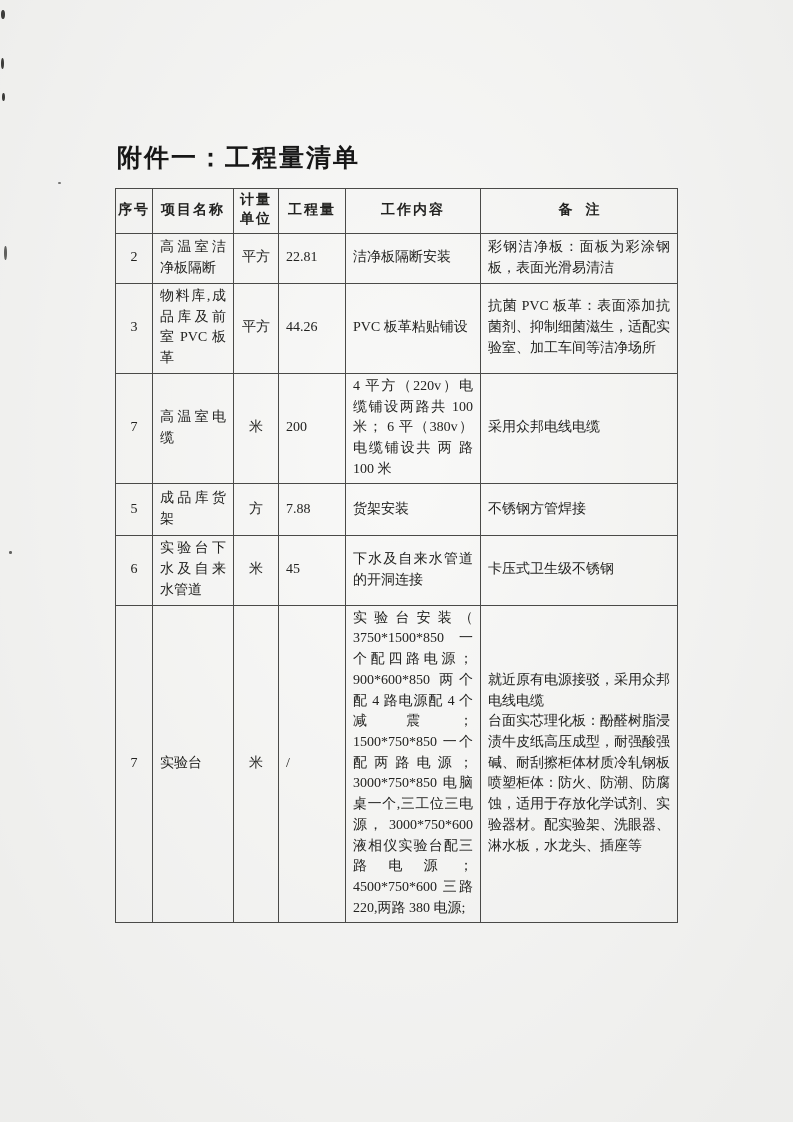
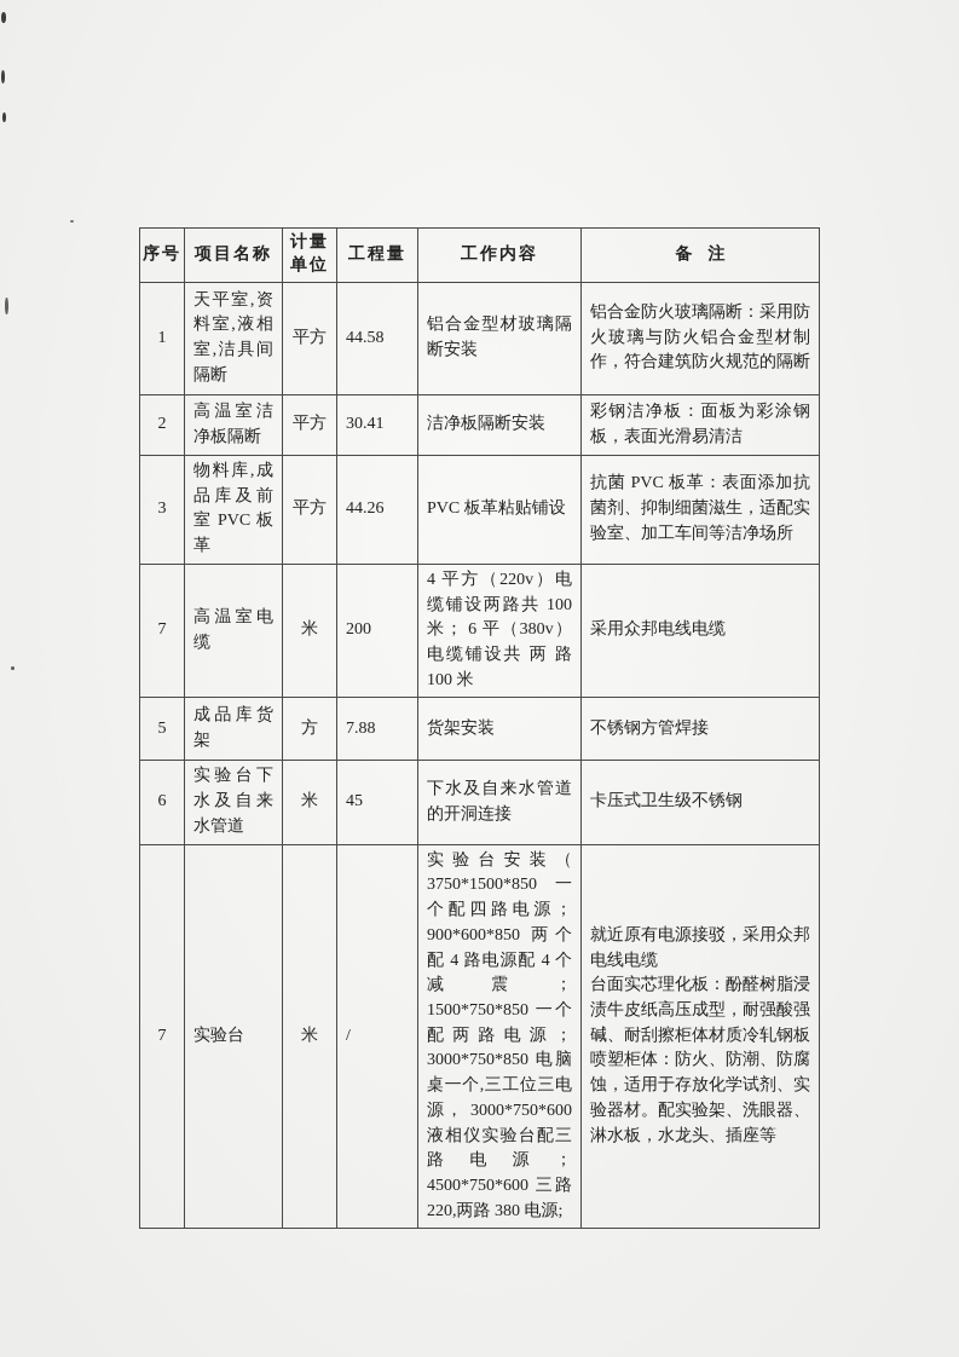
- 附件一：工程量清单
  序号	项目名称	计量单位	工程量	工作内容	备注
+ 1	天平室,资料室,液相室,洁具间隔断	平方	44.58	铝合金型材玻璃隔断安装	铝合金防火玻璃隔断：采用防火玻璃与防火铝合金型材制作，符合建筑防火规范的隔断
- 2	高温室洁净板隔断	平方	22.81	洁净板隔断安装	彩钢洁净板：面板为彩涂钢板，表面光滑易清洁
+ 2	高温室洁净板隔断	平方	30.41	洁净板隔断安装	彩钢洁净板：面板为彩涂钢板，表面光滑易清洁
  3	物料库,成品库及前室 PVC 板革	平方	44.26	PVC 板革粘贴铺设	抗菌 PVC 板革：表面添加抗菌剂、抑制细菌滋生，适配实验室、加工车间等洁净场所
  7	高温室电缆	米	200	4 平方（220v）电缆铺设两路共 100 米； 6 平（380v）电缆铺设共 两 路 100 米	采用众邦电线电缆
  5	成品库货架	方	7.88	货架安装	不锈钢方管焊接
  6	实验台下水及自来水管道	米	45	下水及自来水管道的开洞连接	卡压式卫生级不锈钢
  7	实验台	米	/	实验台安装（ 3750*1500*850 一个配四路电源；900*600*850 两个配 4 路电源配 4 个减震； 1500*750*850 一个配两路电源；3000*750*850 电脑桌一个,三工位三电源， 3000*750*600 液相仪实验台配三路电源； 4500*750*600 三路 220,两路 380 电源;	就近原有电源接驳，采用众邦电线电缆 台面实芯理化板：酚醛树脂浸渍牛皮纸高压成型，耐强酸强碱、耐刮擦柜体材质冷轧钢板喷塑柜体：防火、防潮、防腐蚀，适用于存放化学试剂、实验器材。配实验架、洗眼器、淋水板，水龙头、插座等
